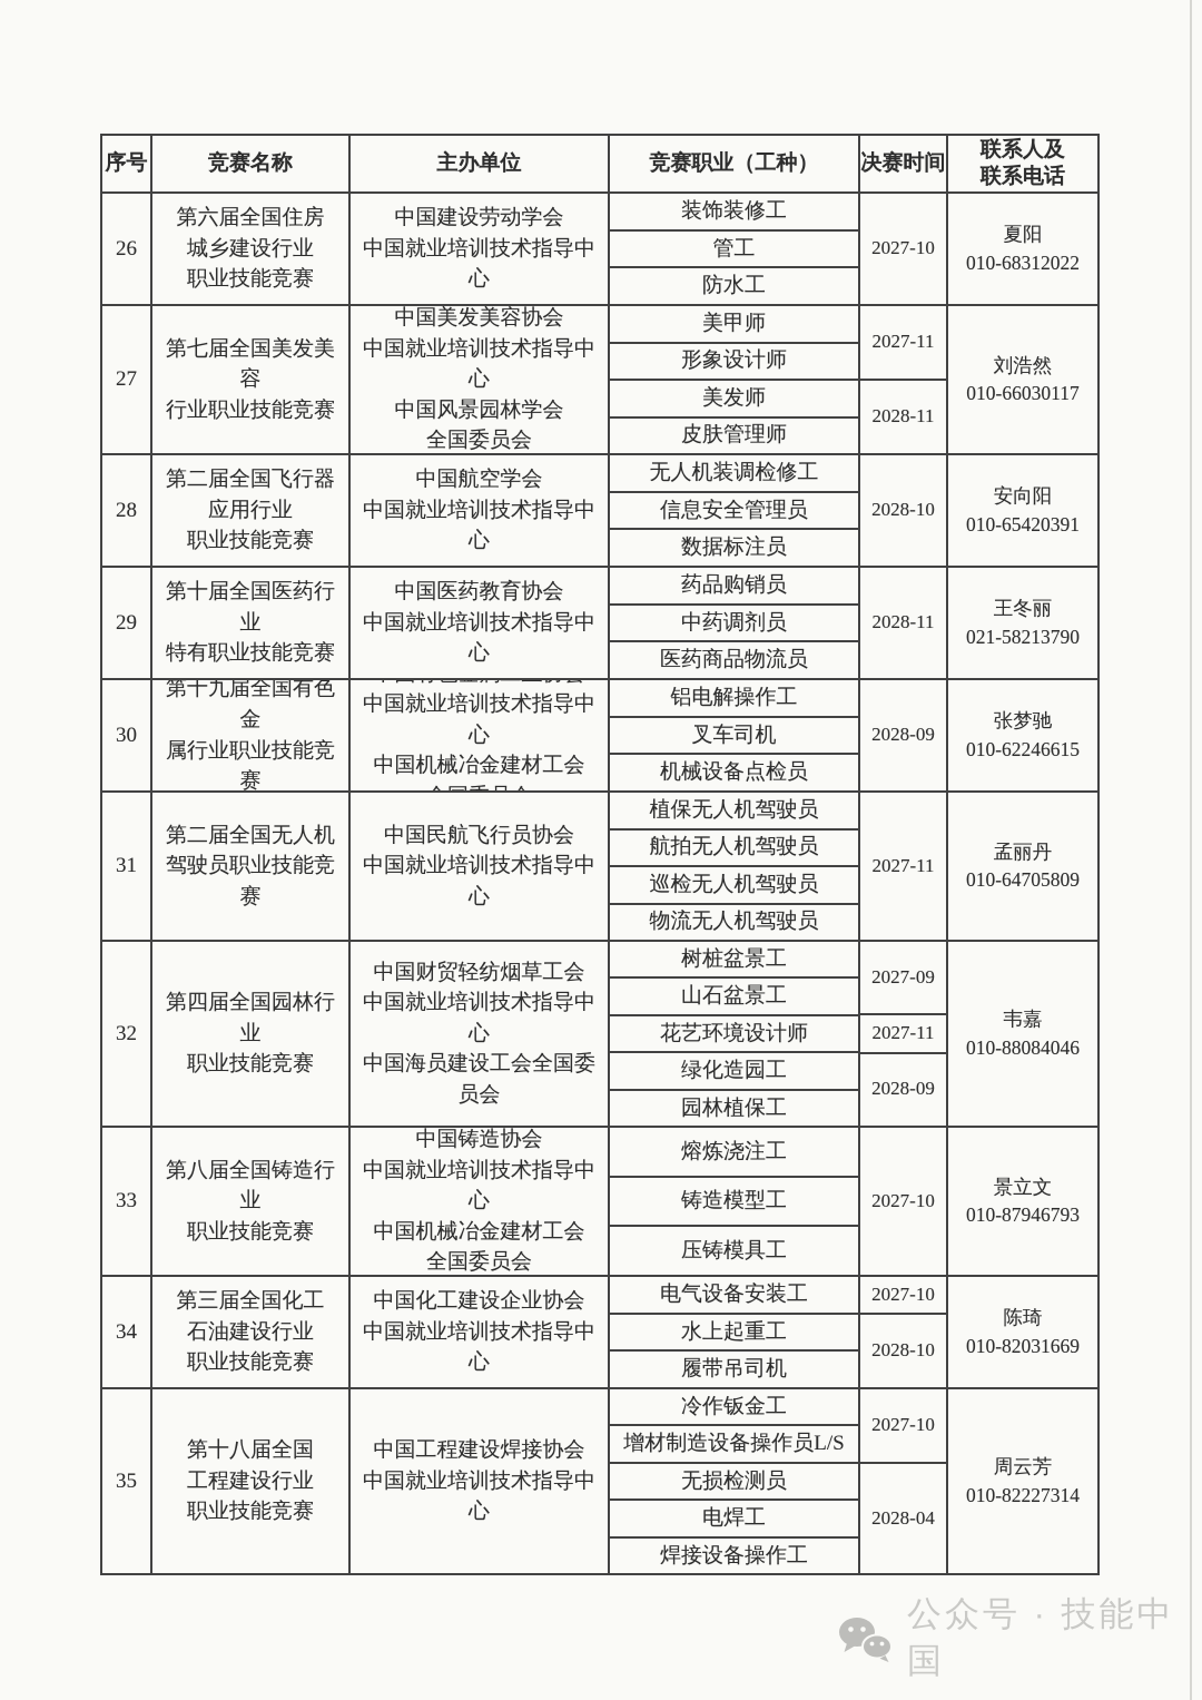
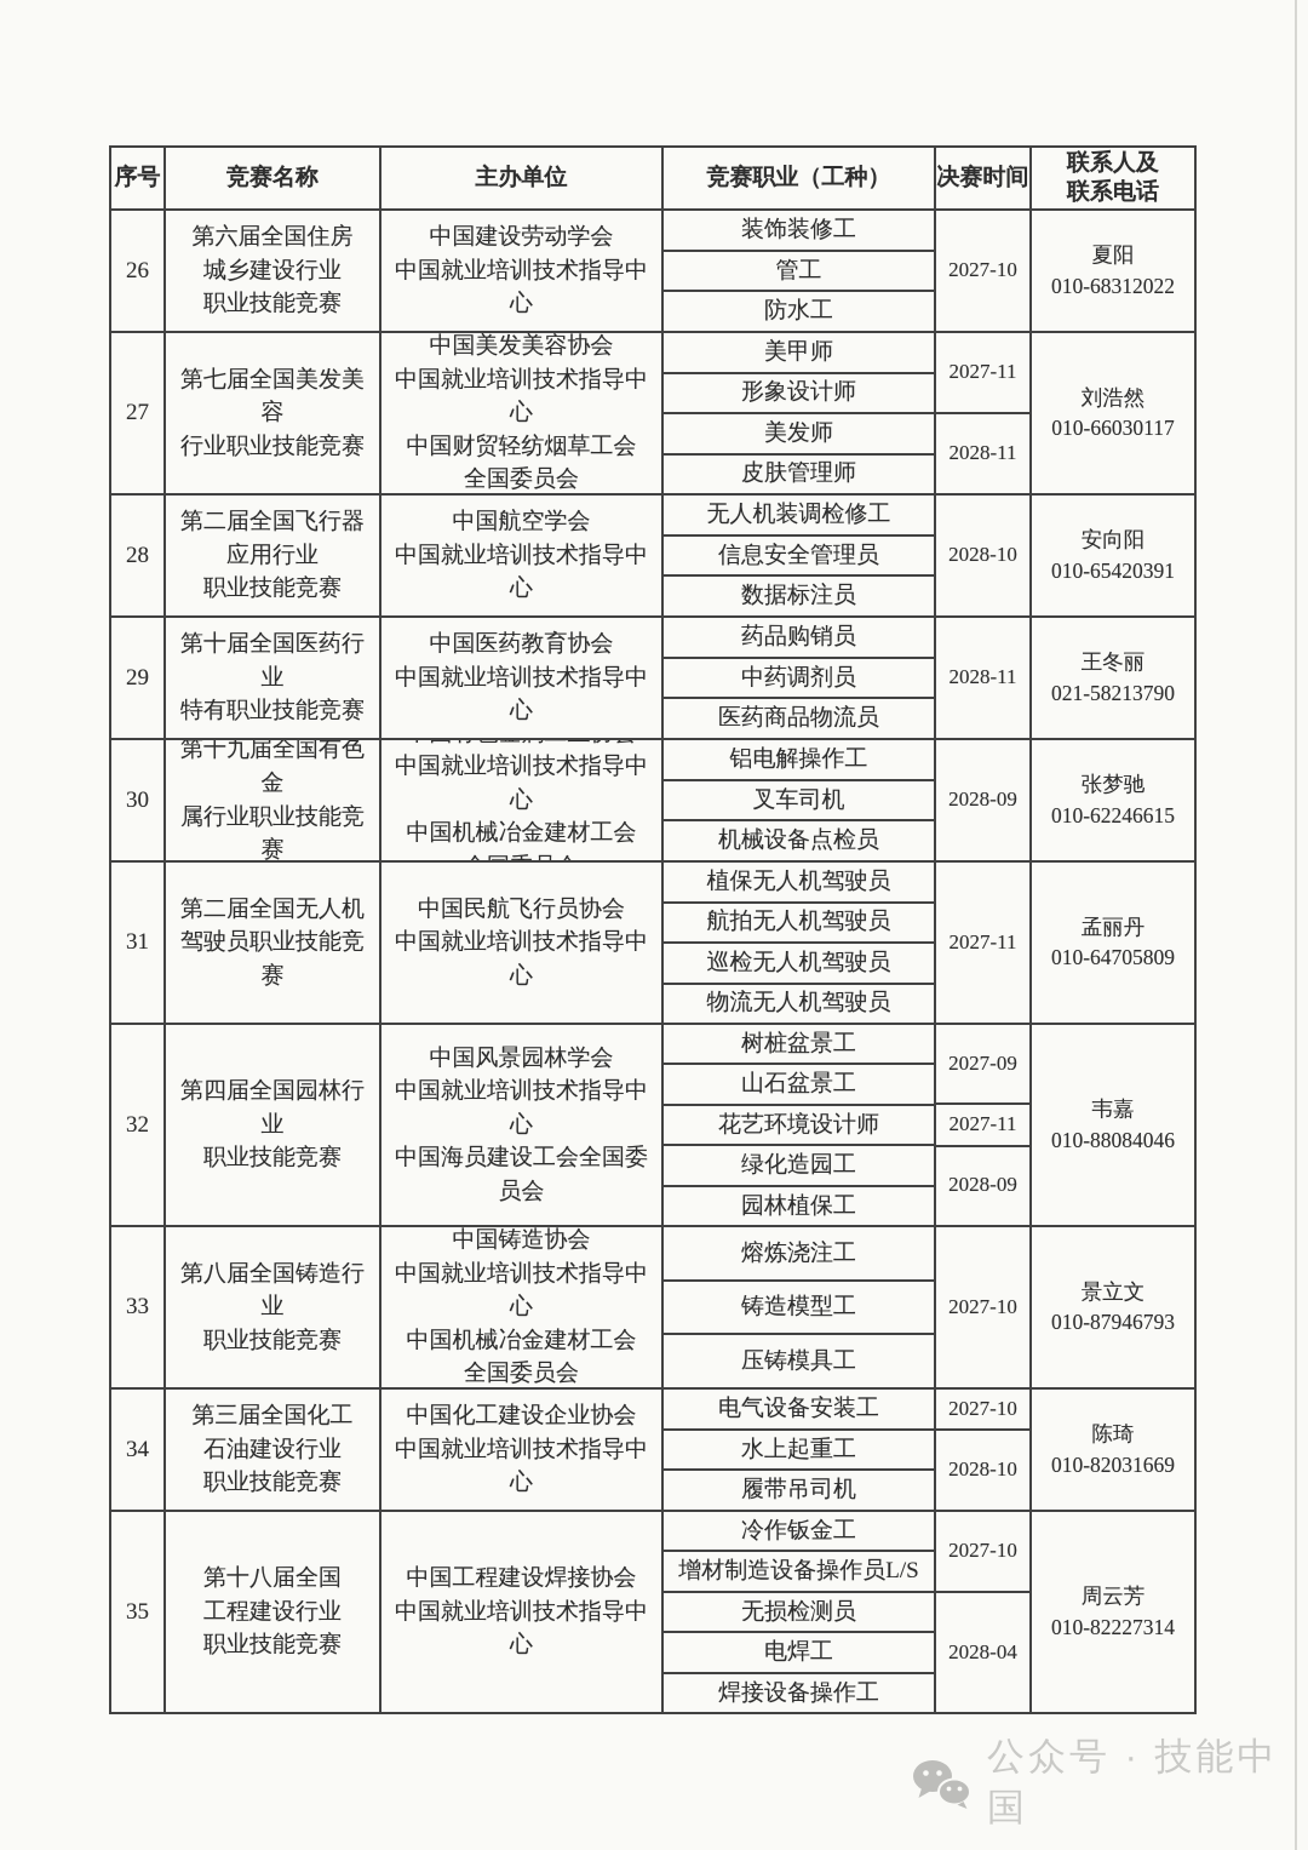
  序号
  竞赛名称
  主办单位
  竞赛职业（工种）
  决赛时间
  联系人及
  联系电话
  26
  第六届全国住房
  城乡建设行业
  职业技能竞赛
  中国建设劳动学会
  中国就业培训技术指导中心
  装饰装修工
  管工
  防水工
  2027-10
  夏阳
  010-68312022
  27
  第七届全国美发美容
  行业职业技能竞赛
  中国美发美容协会
  中国就业培训技术指导中心
- 中国风景园林学会
+ 中国财贸轻纺烟草工会
  全国委员会
  美甲师
  形象设计师
  美发师
  皮肤管理师
  2027-11
  2028-11
  刘浩然
  010-66030117
  28
  第二届全国飞行器
  应用行业
  职业技能竞赛
  中国航空学会
  中国就业培训技术指导中心
  无人机装调检修工
  信息安全管理员
  数据标注员
  2028-10
  安向阳
  010-65420391
  29
  第十届全国医药行业
  特有职业技能竞赛
  中国医药教育协会
  中国就业培训技术指导中心
  药品购销员
  中药调剂员
  医药商品物流员
  2028-11
  王冬丽
  021-58213790
  30
  第十九届全国有色金
  属行业职业技能竞赛
  中国就业培训技术指导中心
  中国机械冶金建材工会
  铝电解操作工
  叉车司机
  机械设备点检员
  2028-09
  张梦驰
  010-62246615
  31
  第二届全国无人机
  驾驶员职业技能竞赛
  中国民航飞行员协会
  中国就业培训技术指导中心
  植保无人机驾驶员
  航拍无人机驾驶员
  巡检无人机驾驶员
  物流无人机驾驶员
  2027-11
  孟丽丹
  010-64705809
  32
  第四届全国园林行业
  职业技能竞赛
- 中国财贸轻纺烟草工会
+ 中国风景园林学会
  中国就业培训技术指导中心
  中国海员建设工会全国委员会
  树桩盆景工
  山石盆景工
  花艺环境设计师
  绿化造园工
  园林植保工
  2027-09
  2027-11
  2028-09
  韦嘉
  010-88084046
  33
  第八届全国铸造行业
  职业技能竞赛
  中国铸造协会
  中国就业培训技术指导中心
  中国机械冶金建材工会
  全国委员会
  熔炼浇注工
  铸造模型工
  压铸模具工
  2027-10
  景立文
  010-87946793
  34
  第三届全国化工
  石油建设行业
  职业技能竞赛
  中国化工建设企业协会
  中国就业培训技术指导中心
  电气设备安装工
  水上起重工
  履带吊司机
  2027-10
  2028-10
  陈琦
  010-82031669
  35
  第十八届全国
  工程建设行业
  职业技能竞赛
  中国工程建设焊接协会
  中国就业培训技术指导中心
  冷作钣金工
  增材制造设备操作员L/S
  无损检测员
  电焊工
  焊接设备操作工
  2027-10
  2028-04
  周云芳
  010-82227314
  公众号 · 技能中国
